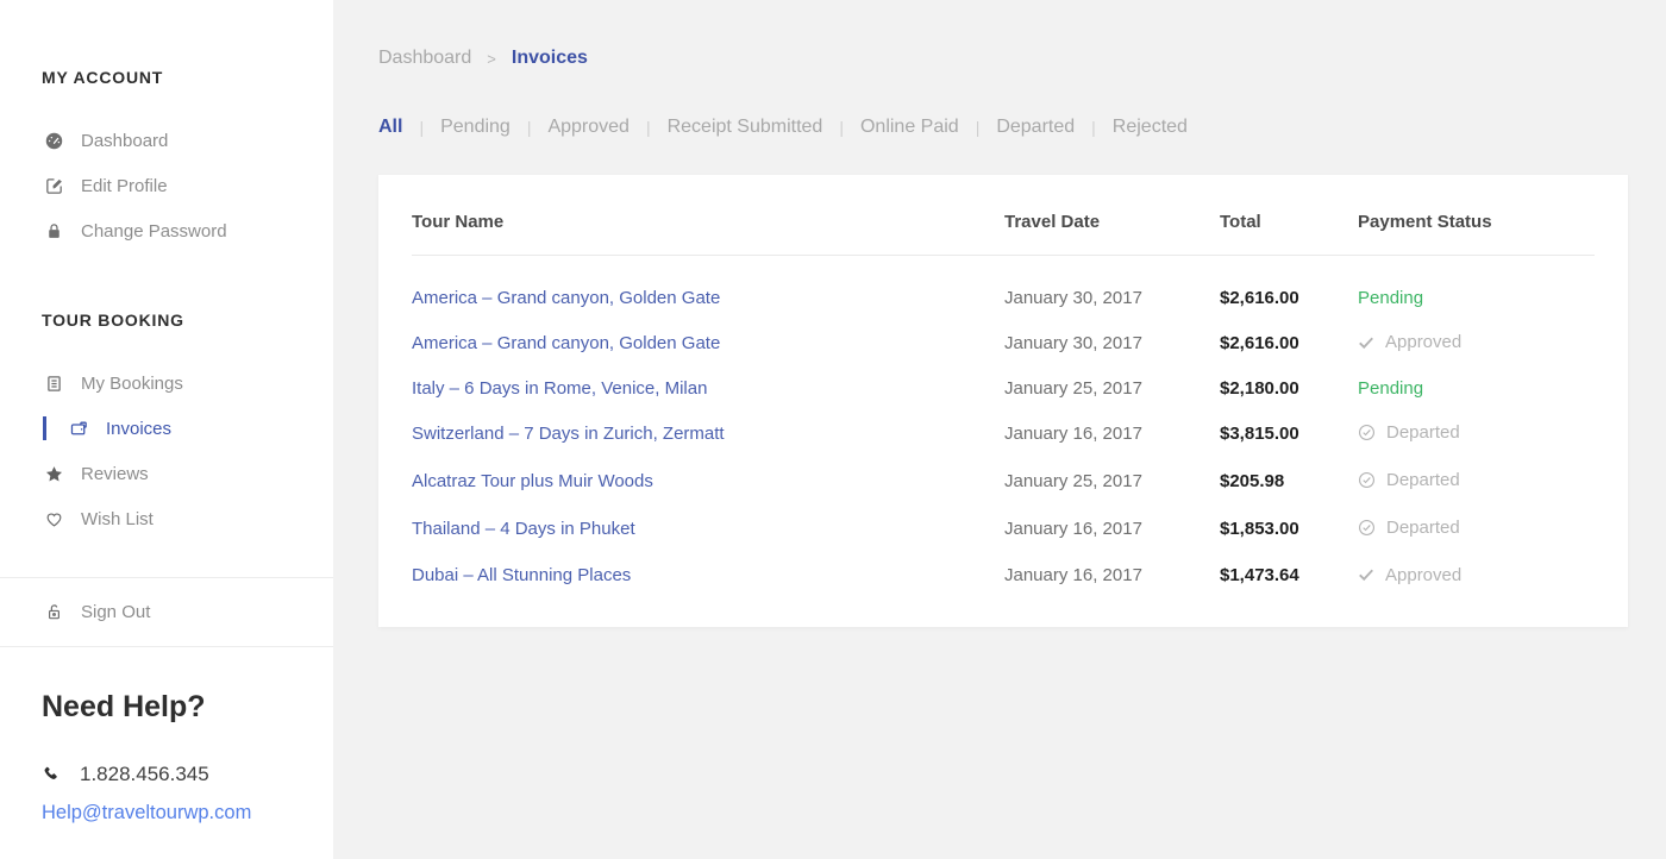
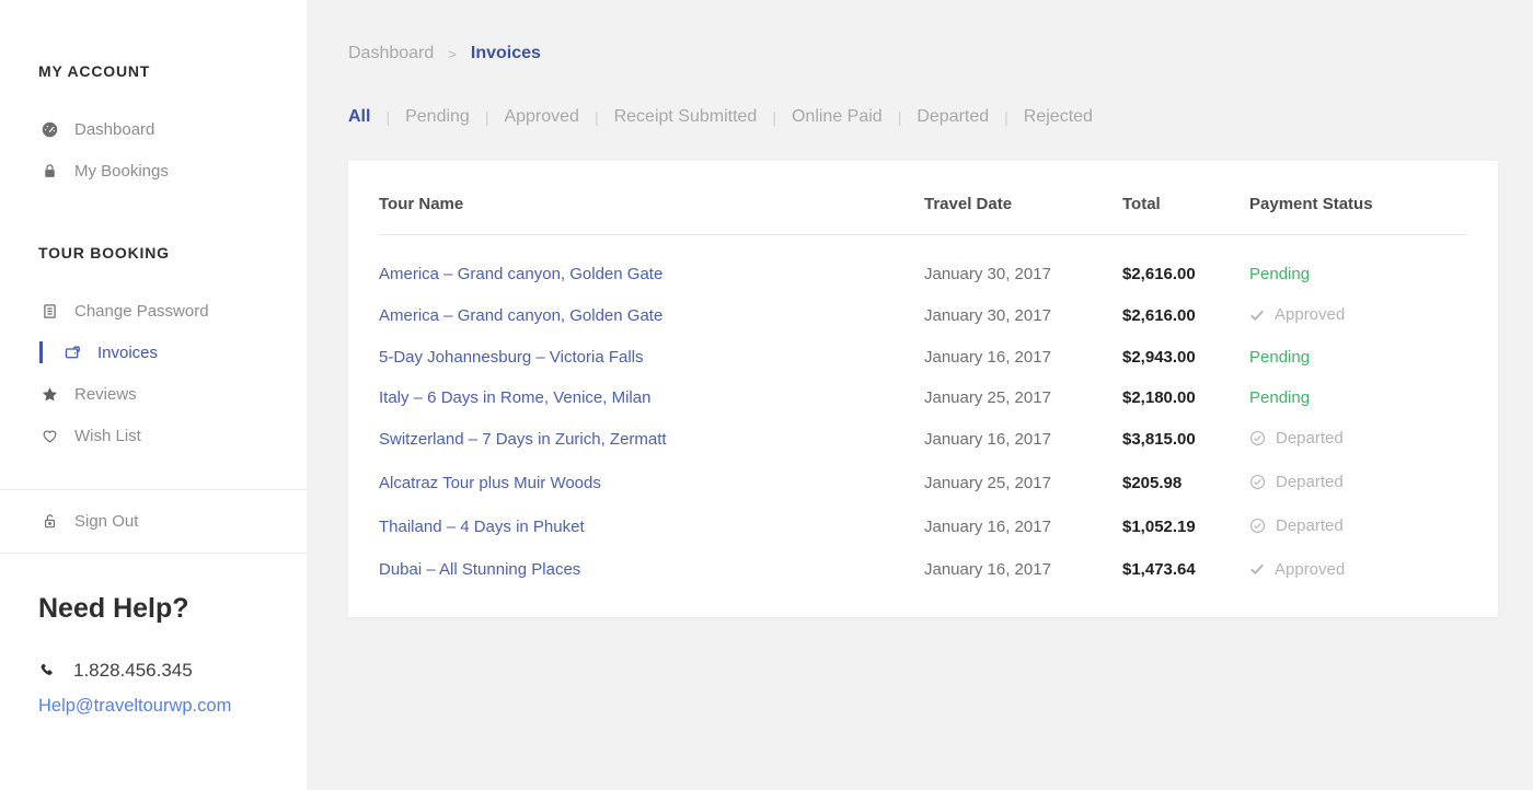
  MY ACCOUNT
  Dashboard
- Edit Profile
- Change Password
+ My Bookings
  TOUR BOOKING
- My Bookings
+ Change Password
  Invoices
  Reviews
  Wish List
  Sign Out
  Need Help?
  1.828.456.345
  Help@traveltourwp.com
  Dashboard
  >
  Invoices
  All
  |
  Pending
  |
  Approved
  |
  Receipt Submitted
  |
  Online Paid
  |
  Departed
  Rejected
  Tour Name	Travel Date	Total	Payment Status
  America – Grand canyon, Golden Gate	January 30, 2017	$2,616.00	Pending
  America – Grand canyon, Golden Gate	January 30, 2017	$2,616.00	Approved
+ 5-Day Johannesburg – Victoria Falls	January 16, 2017	$2,943.00	Pending
  Italy – 6 Days in Rome, Venice, Milan	January 25, 2017	$2,180.00	Pending
  Switzerland – 7 Days in Zurich, Zermatt	January 16, 2017	$3,815.00	Departed
  Alcatraz Tour plus Muir Woods	January 25, 2017	$205.98	Departed
- Thailand – 4 Days in Phuket	January 16, 2017	$1,853.00	Departed
+ Thailand – 4 Days in Phuket	January 16, 2017	$1,052.19	Departed
  Dubai – All Stunning Places	January 16, 2017	$1,473.64	Approved
